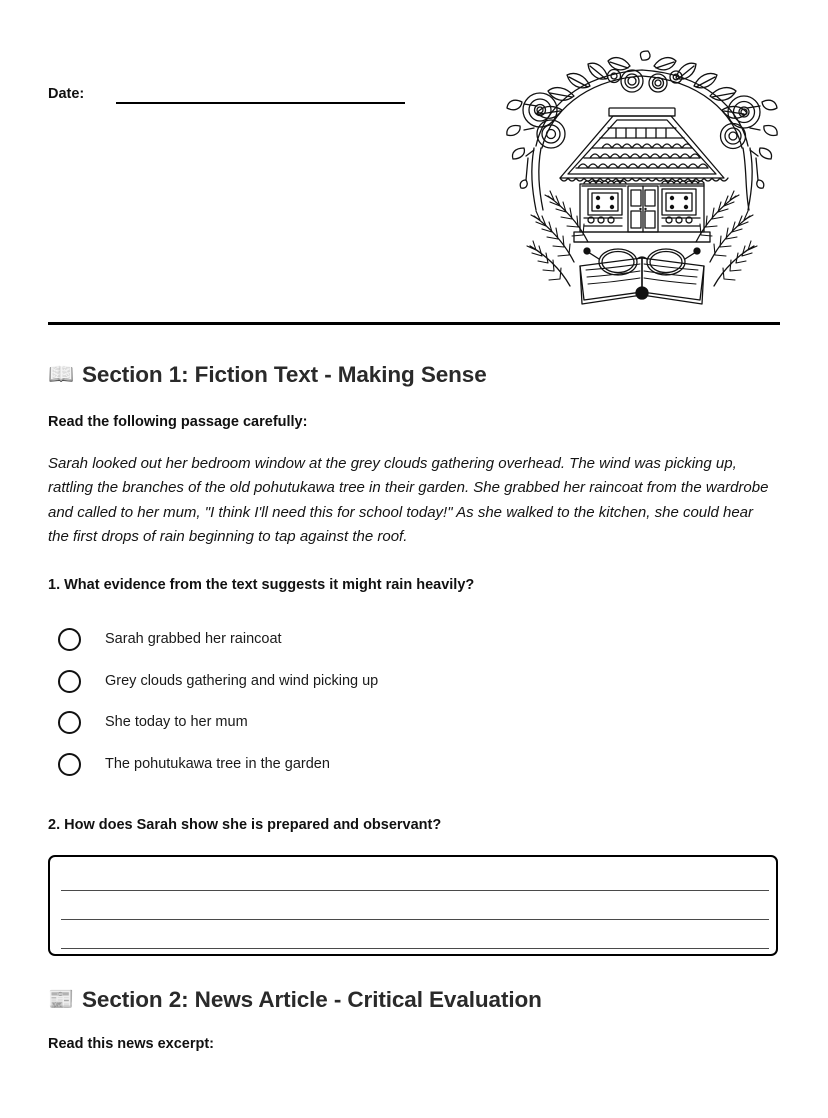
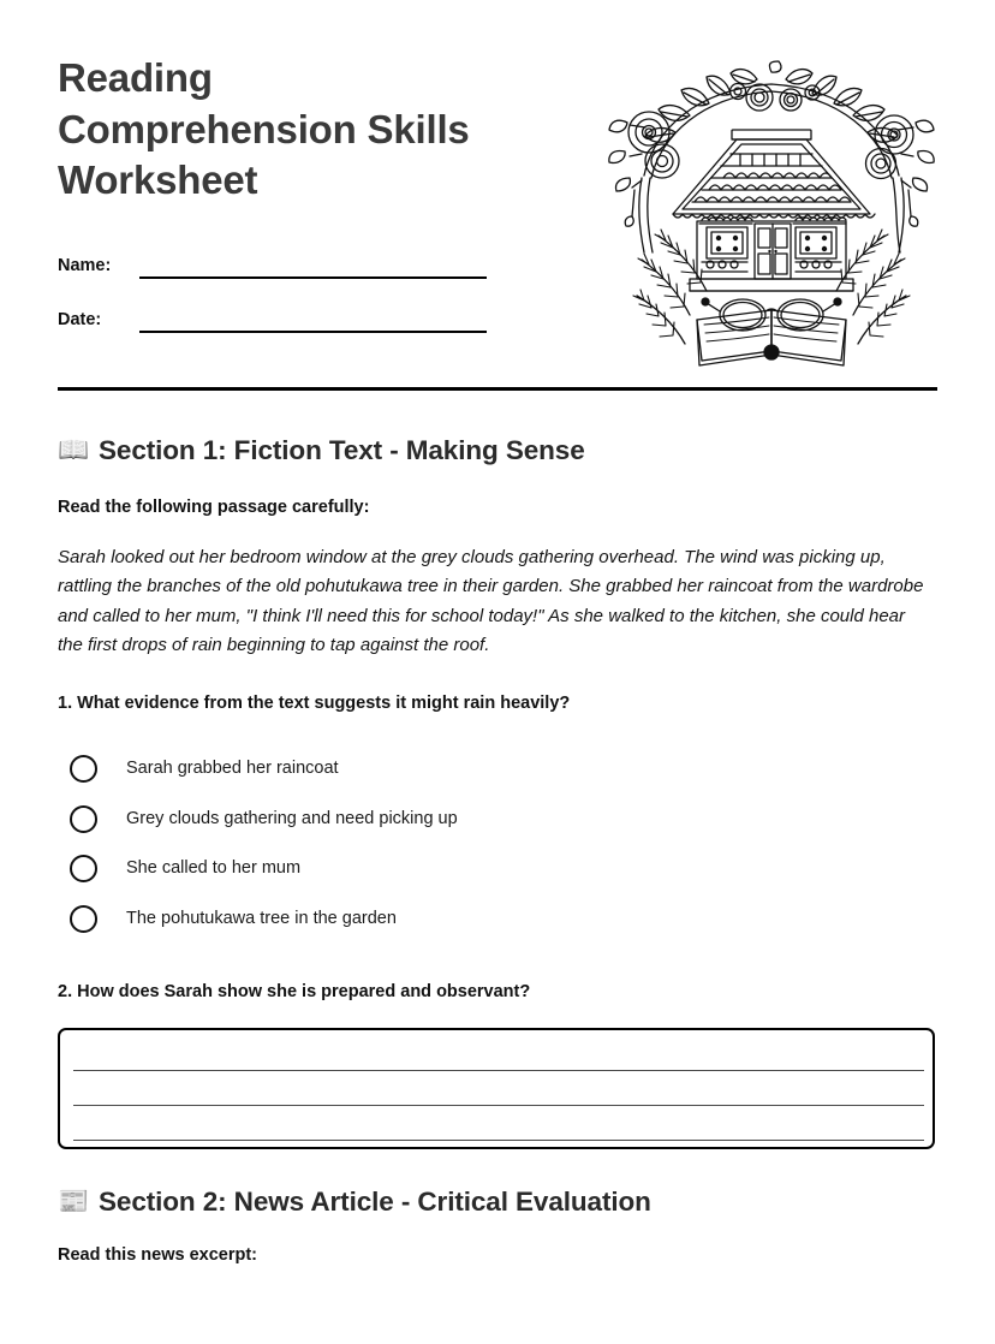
+ Reading
+ Comprehension Skills
+ Worksheet
+ Name:
  Date:
  📖
  Section 1: Fiction Text - Making Sense
  Read the following passage carefully:
  Sarah looked out her bedroom window at the grey clouds gathering overhead. The wind was picking up, rattling the branches of the old pohutukawa tree in their garden. She grabbed her raincoat from the wardrobe and called to her mum, "I think I'll need this for school today!" As she walked to the kitchen, she could hear the first drops of rain beginning to tap against the roof.
  1. What evidence from the text suggests it might rain heavily?
  Sarah grabbed her raincoat
- Grey clouds gathering and wind picking up
+ Grey clouds gathering and need picking up
- She today to her mum
+ She called to her mum
  The pohutukawa tree in the garden
  2. How does Sarah show she is prepared and observant?
  📰
  Section 2: News Article - Critical Evaluation
  Read this news excerpt:
